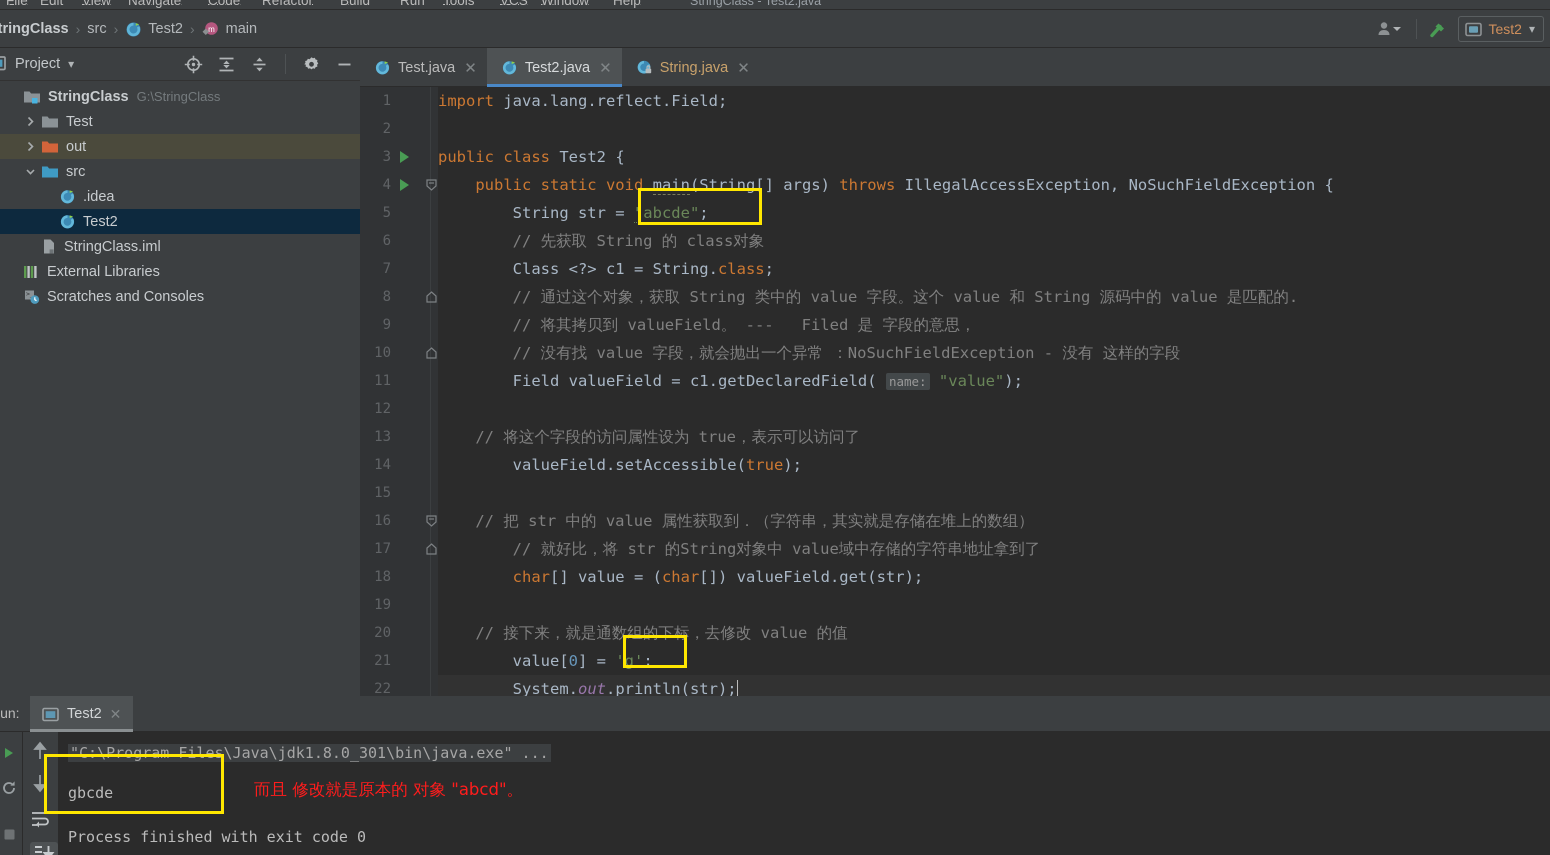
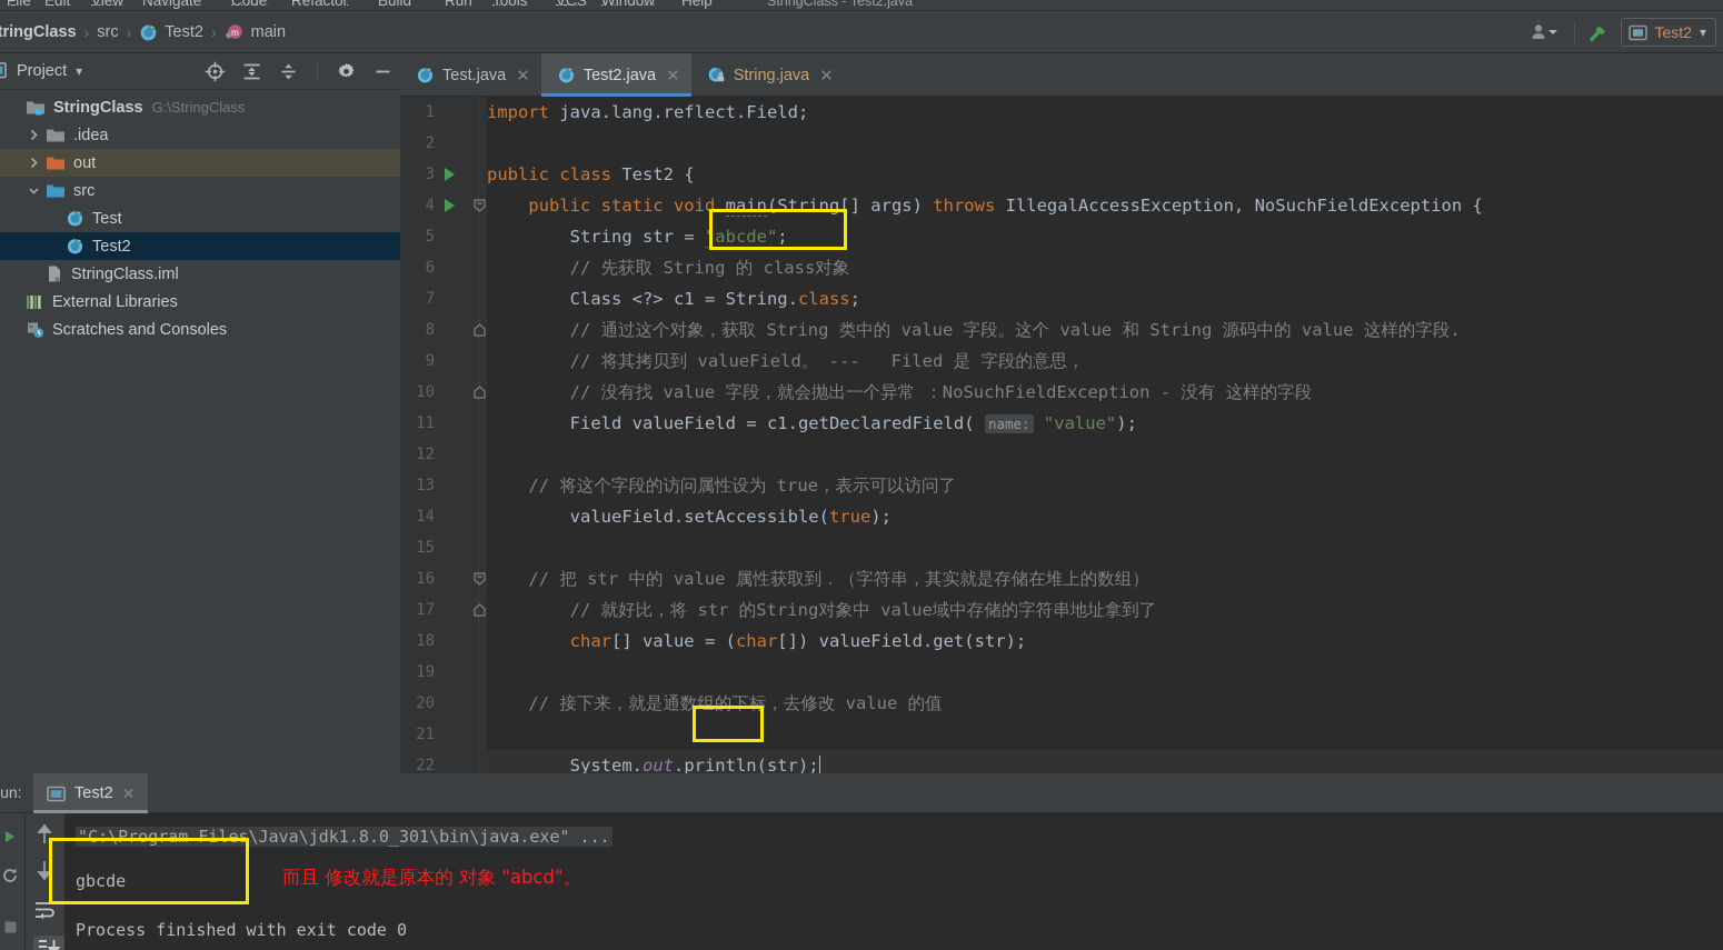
  StringClass - Test2.java
  File
  Edit
  View
  Navigate
  Code
  Refactor
  Build
  Run
  Tools
  VCS
  Window
  Help
  tringClass
  ›
  src
  ›
  Test2
  ›
  m
  main
  Test2
  ▾
  Project
  ▾
  StringClass
  G:\StringClass
- Test
+ .idea
  out
  src
- .idea
+ Test
  Test2
  StringClass.iml
  External Libraries
  >_
  Scratches and Consoles
  Test.java
  ✕
  Test2.java
  ✕
  String.java
  ✕
  1
  2
  3
  4
  5
  6
  7
  8
  9
  10
  11
  12
  13
  14
  15
  16
  17
  18
  19
  20
  21
  22
  import java.lang.reflect.Field;
  public class Test2 {
  public static void main(String[] args) throws IllegalAccessException, NoSuchFieldException {
  String str = "abcde";
  // 先获取 String 的 class对象
  Class <?> c1 = String.class;
- // 通过这个对象，获取 String 类中的 value 字段。这个 value 和 String 源码中的 value 是匹配的.
+ // 通过这个对象，获取 String 类中的 value 字段。这个 value 和 String 源码中的 value 这样的字段.
  // 将其拷贝到 valueField。 --- Filed 是 字段的意思，
  // 没有找 value 字段，就会抛出一个异常 ：NoSuchFieldException - 没有 这样的字段
  Field valueField = c1.getDeclaredField( name: "value");
  // 将这个字段的访问属性设为 true，表示可以访问了
  valueField.setAccessible(true);
  // 把 str 中的 value 属性获取到．（字符串，其实就是存储在堆上的数组）
  // 就好比，将 str 的String对象中 value域中存储的字符串地址拿到了
  char[] value = (char[]) valueField.get(str);
  // 接下来，就是通数组的下标，去修改 value 的值
- value[0] = 'g';
  System.out.println(str);
  un:
  Test2
  ✕
  "C:\Program Files\Java\jdk1.8.0_301\bin\java.exe" ...
  gbcde
  Process finished with exit code 0
  而且 修改就是原本的 对象 "abcd"。
